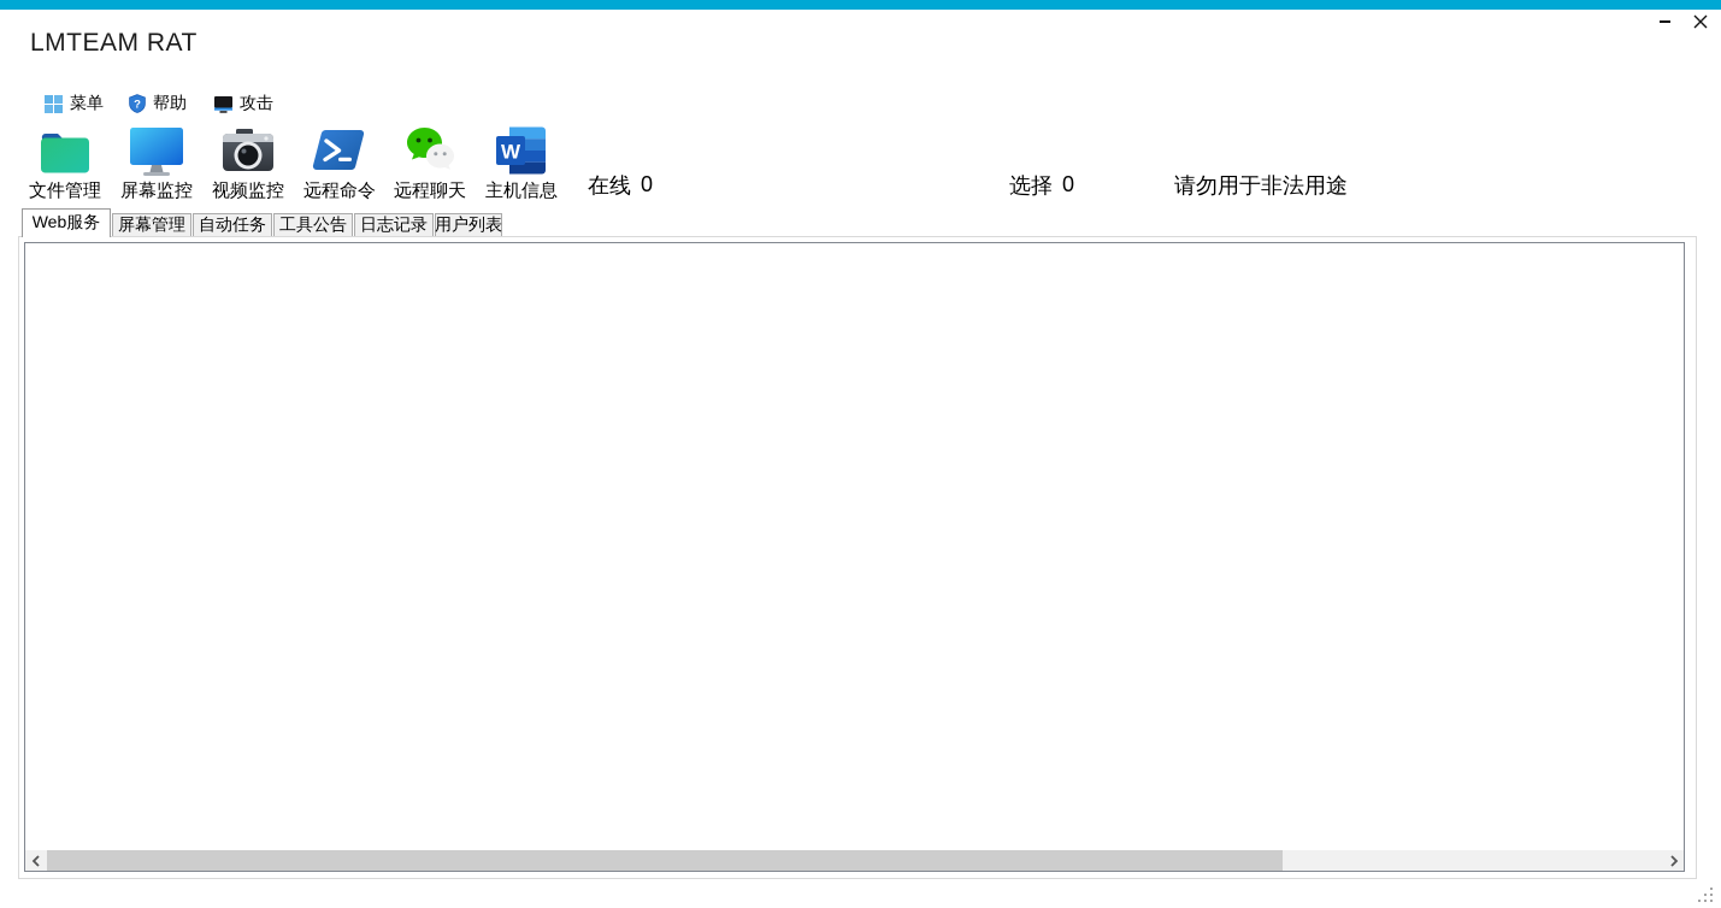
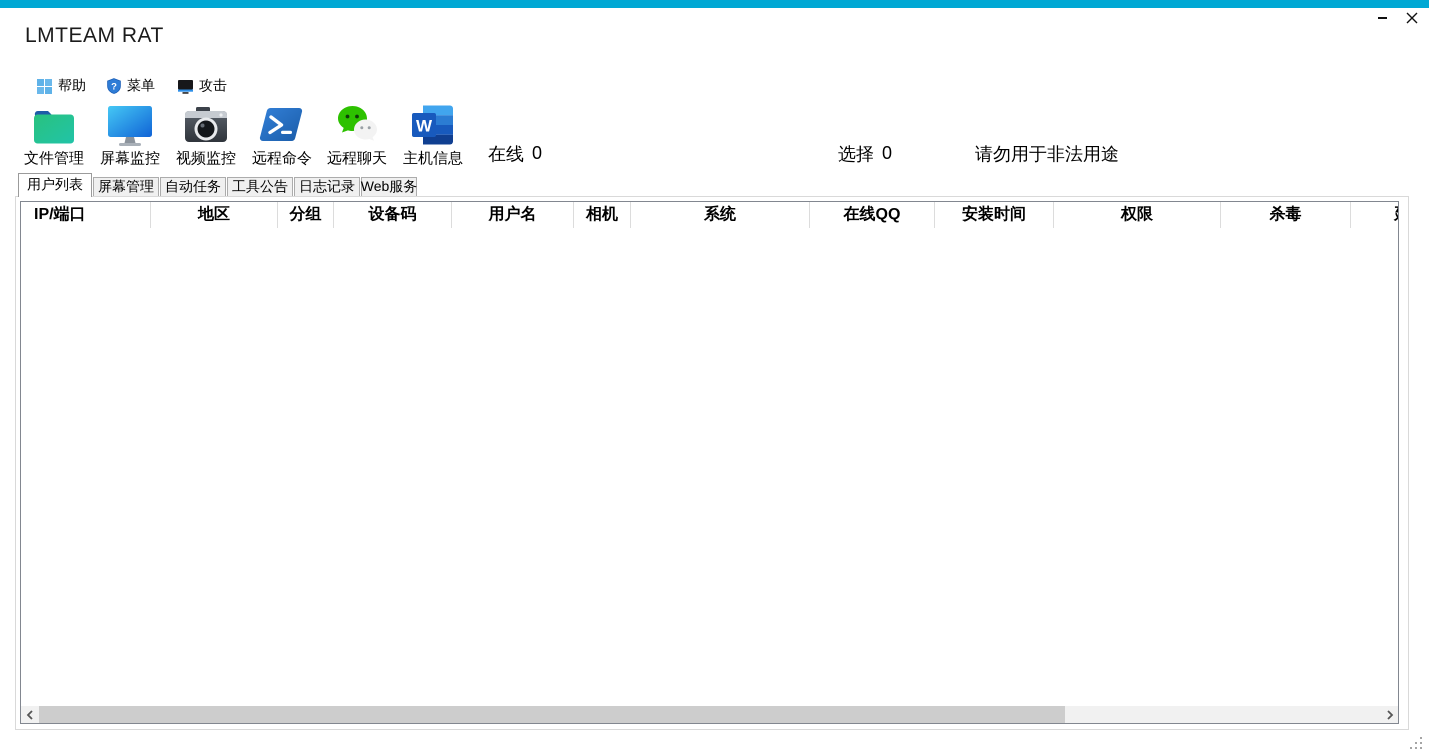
  LMTEAM RAT
- 菜单
+ 帮助
  ?
- 帮助
+ 菜单
  攻击
  文件管理
  屏幕监控
  视频监控
  远程命令
  远程聊天
  W
  主机信息
  在线
  0
  选择
  0
  请勿用于非法用途
- Web服务
+ 用户列表
  屏幕管理
  自动任务
  工具公告
  日志记录
- 用户列表
+ Web服务
+ IP/端口
+ 地区
+ 分组
+ 设备码
+ 用户名
+ 相机
+ 系统
+ 在线QQ
+ 安装时间
+ 权限
+ 杀毒
